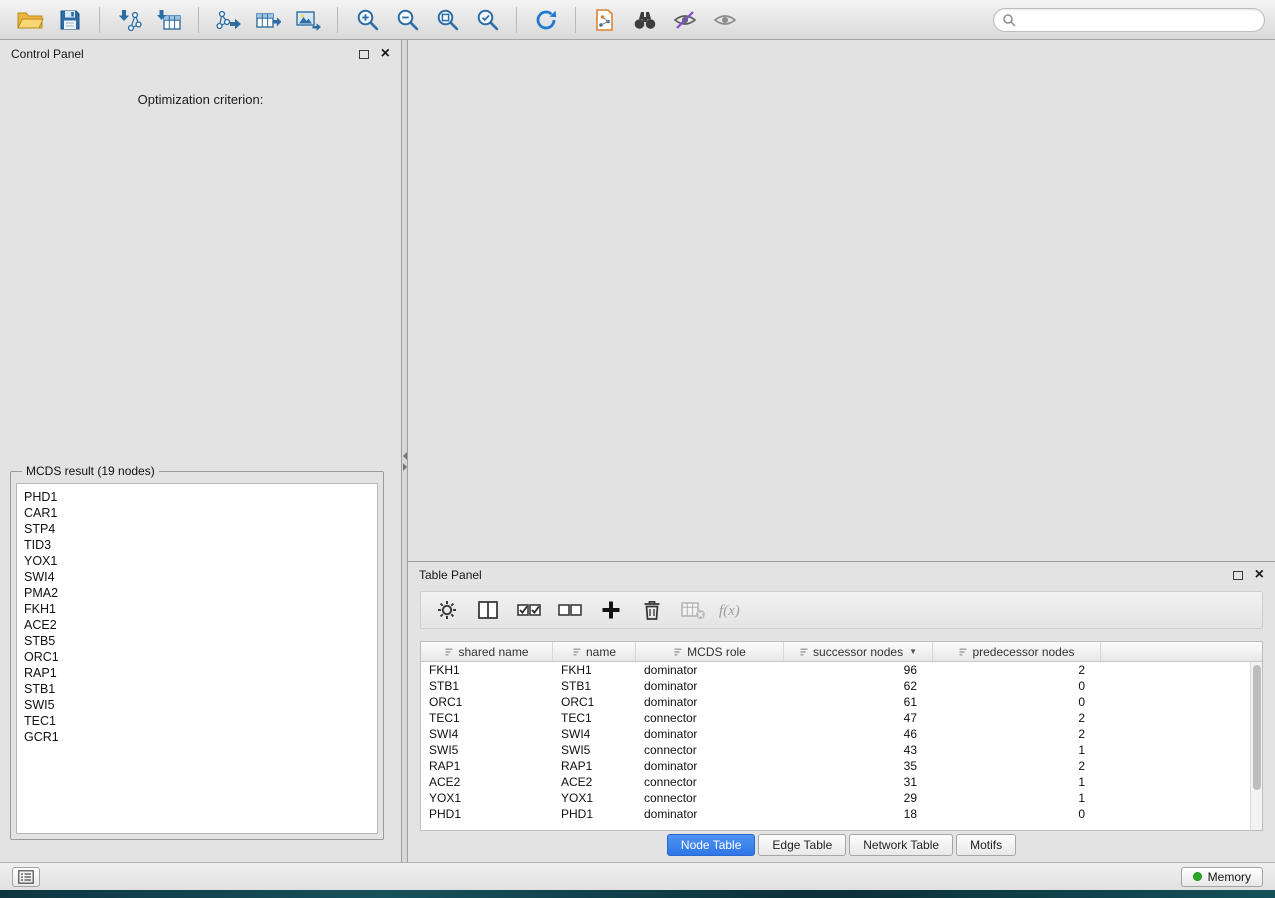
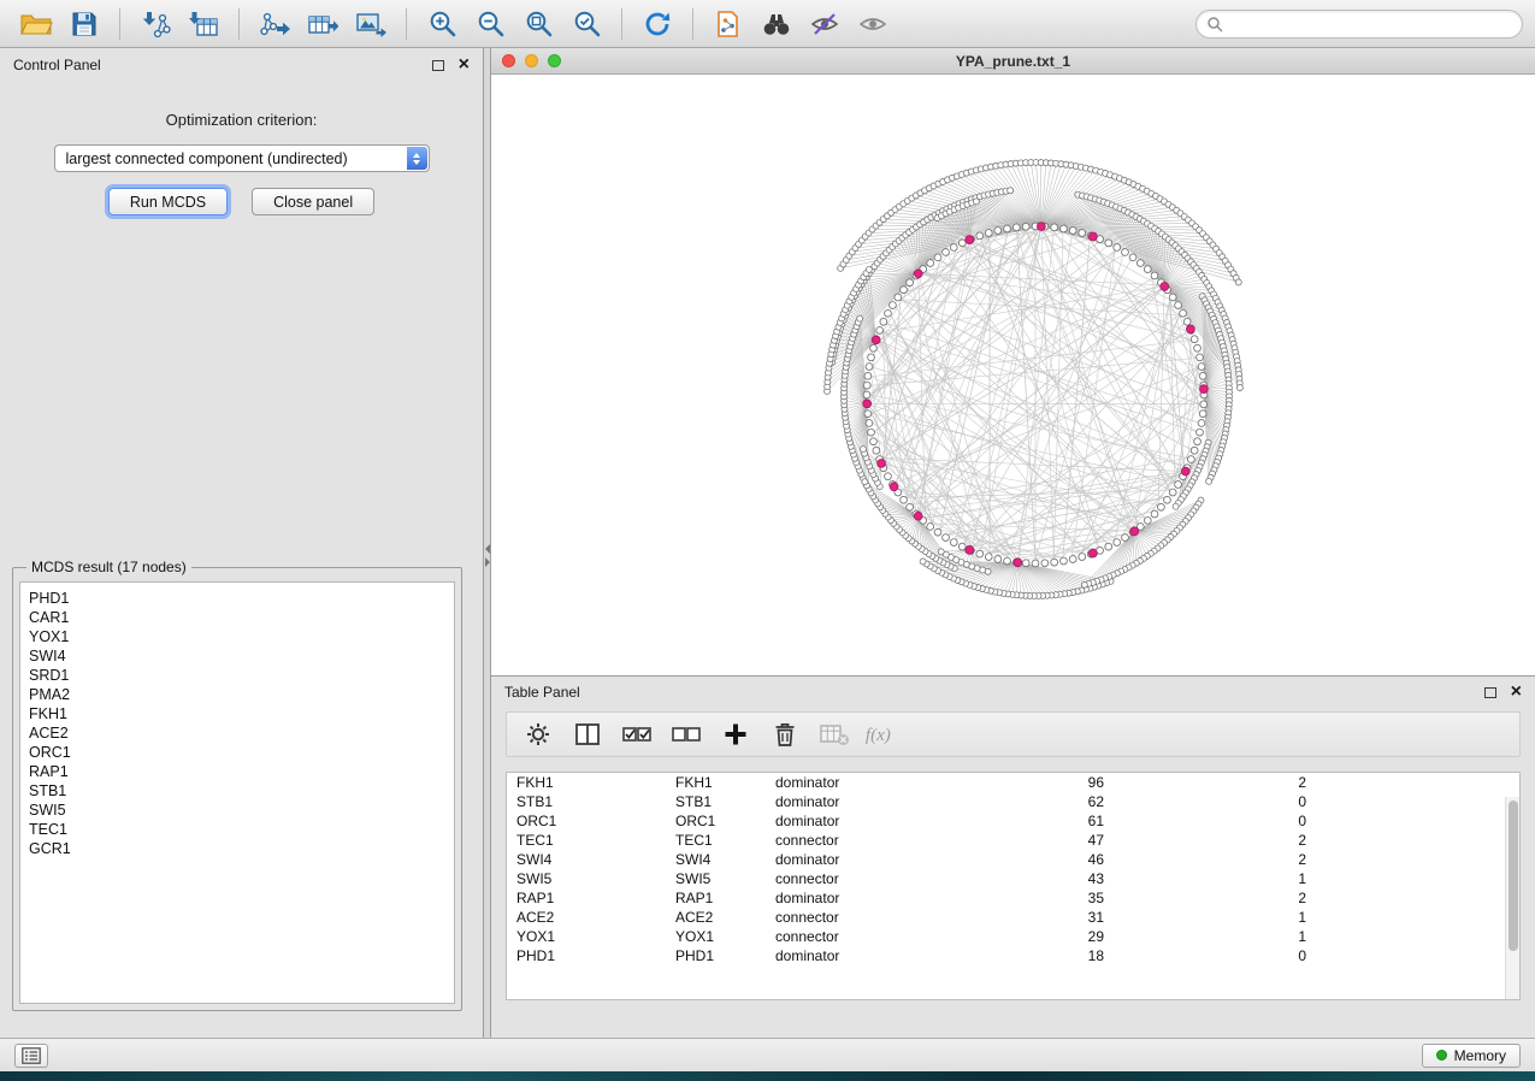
  Control Panel
  ×
  Optimization criterion:
+ largest connected component (undirected)
+ Run MCDS
+ Close panel
- MCDS result (19 nodes)
+ MCDS result (17 nodes)
  PHD1
  CAR1
- STP4
- TID3
  YOX1
  SWI4
+ SRD1
  PMA2
  FKH1
  ACE2
- STB5
  ORC1
  RAP1
  STB1
  SWI5
  TEC1
  GCR1
+ YPA_prune.txt_1
  Table Panel
  ×
  f(x)
- shared name
- name
- MCDS role
- successor nodes
- ▼
- predecessor nodes
  FKH1
  FKH1
  dominator
  96
  2
  STB1
  STB1
  dominator
  62
  0
  ORC1
  ORC1
  dominator
  61
  0
  TEC1
  TEC1
  connector
  47
  2
  SWI4
  SWI4
  dominator
  46
  2
  SWI5
  SWI5
  connector
  43
  1
  RAP1
  RAP1
  dominator
  35
  2
  ACE2
  ACE2
  connector
  31
  1
  YOX1
  YOX1
  connector
  29
  1
  PHD1
  PHD1
  dominator
  18
  0
- Node Table
- Edge Table
- Network Table
- Motifs
  Memory
